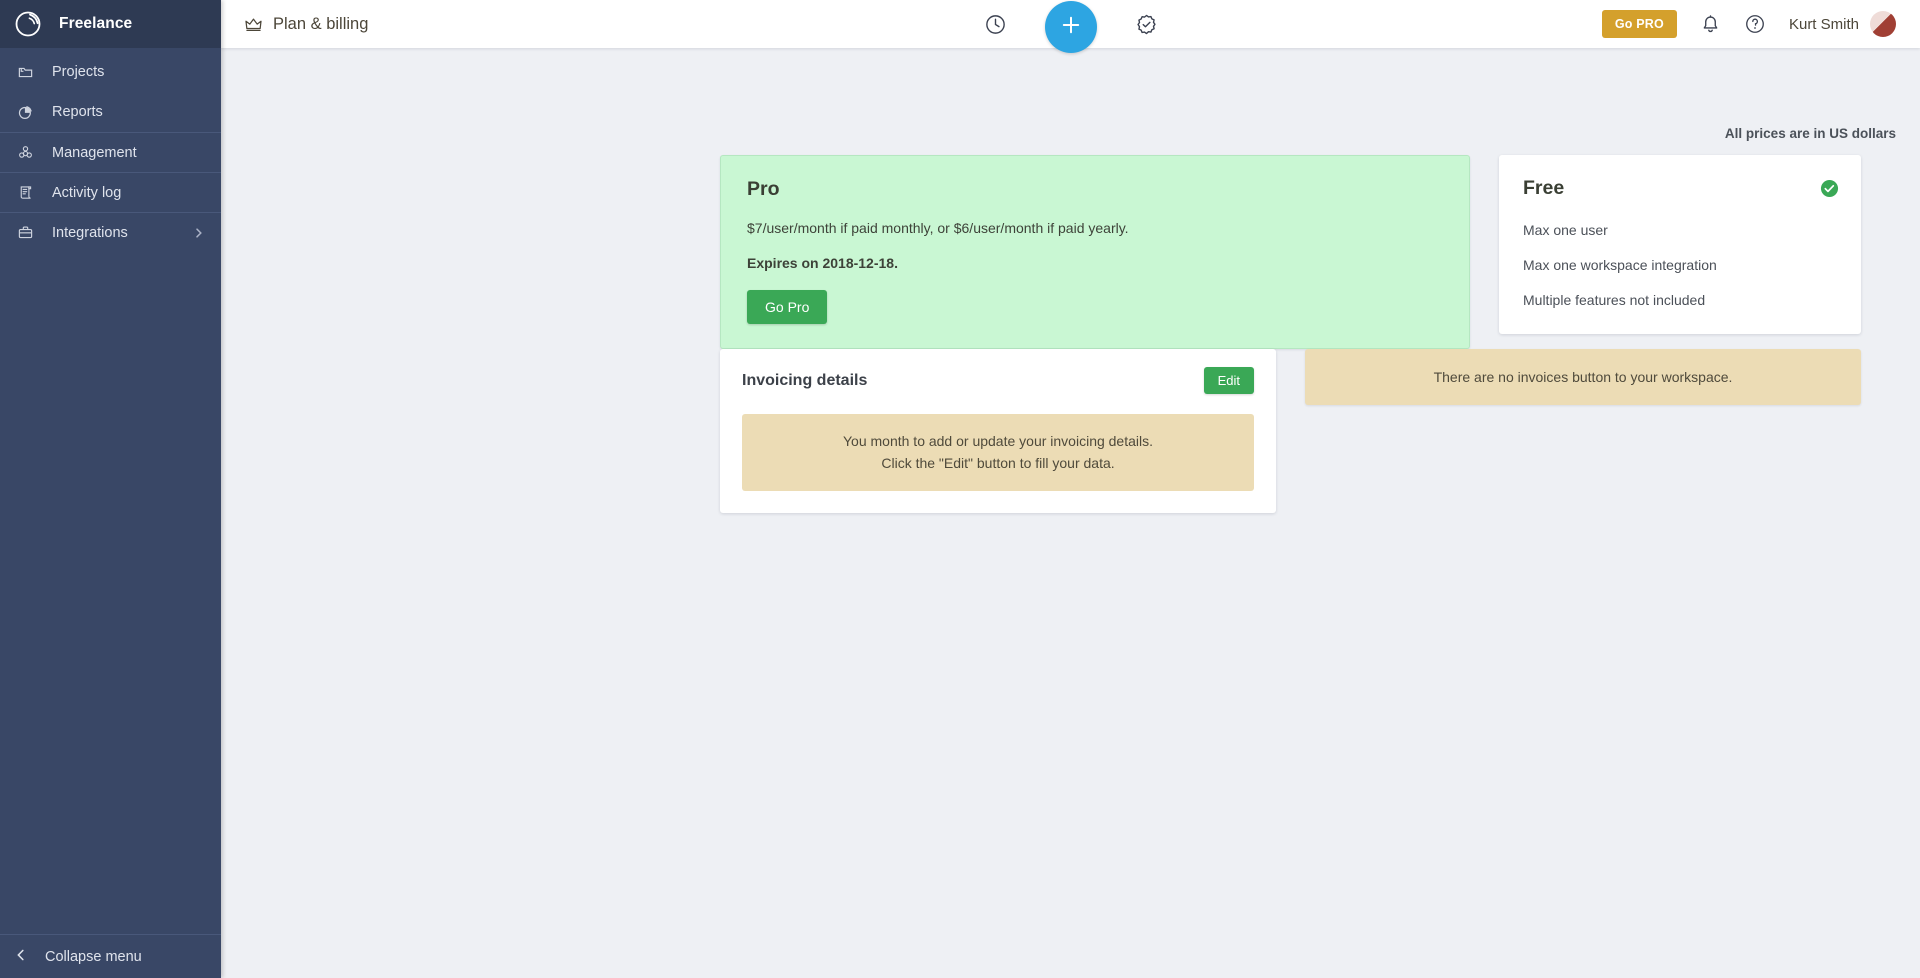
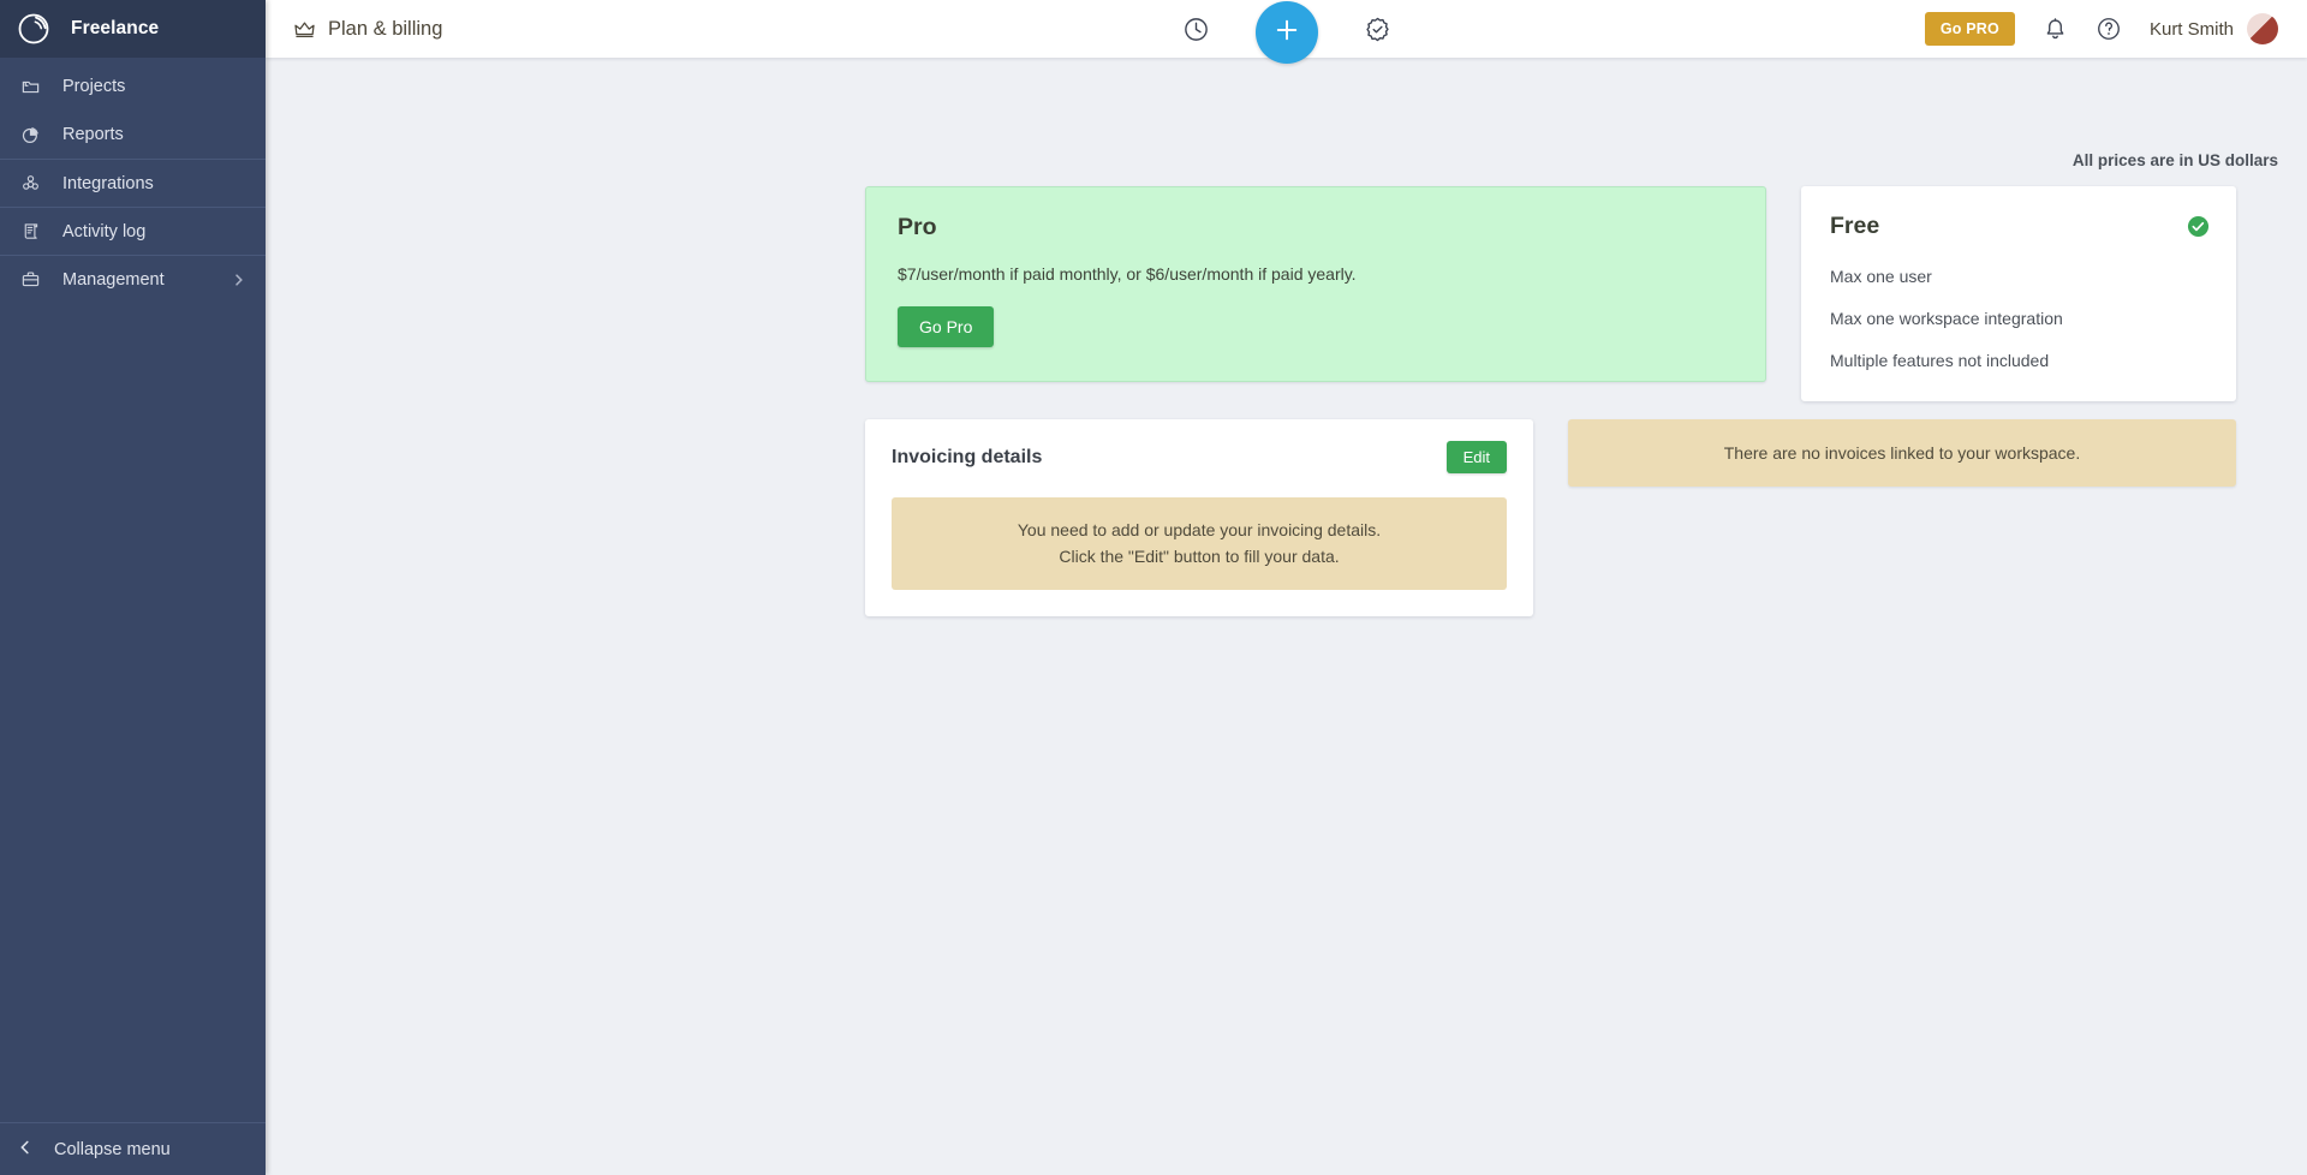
  Freelance
  Projects
  Reports
- Management
+ Integrations
  Activity log
- Integrations
+ Management
  Collapse menu
  Plan & billing
  Go PRO
  Kurt Smith
  All prices are in US dollars
  Pro
  $7/user/month if paid monthly, or $6/user/month if paid yearly.
- Expires on 2018-12-18.
  Go Pro
  Free
  Max one user
  Max one workspace integration
  Multiple features not included
  Invoicing details
  Edit
- You month to add or update your invoicing details.
+ You need to add or update your invoicing details.
  Click the "Edit" button to fill your data.
- There are no invoices button to your workspace.
+ There are no invoices linked to your workspace.
